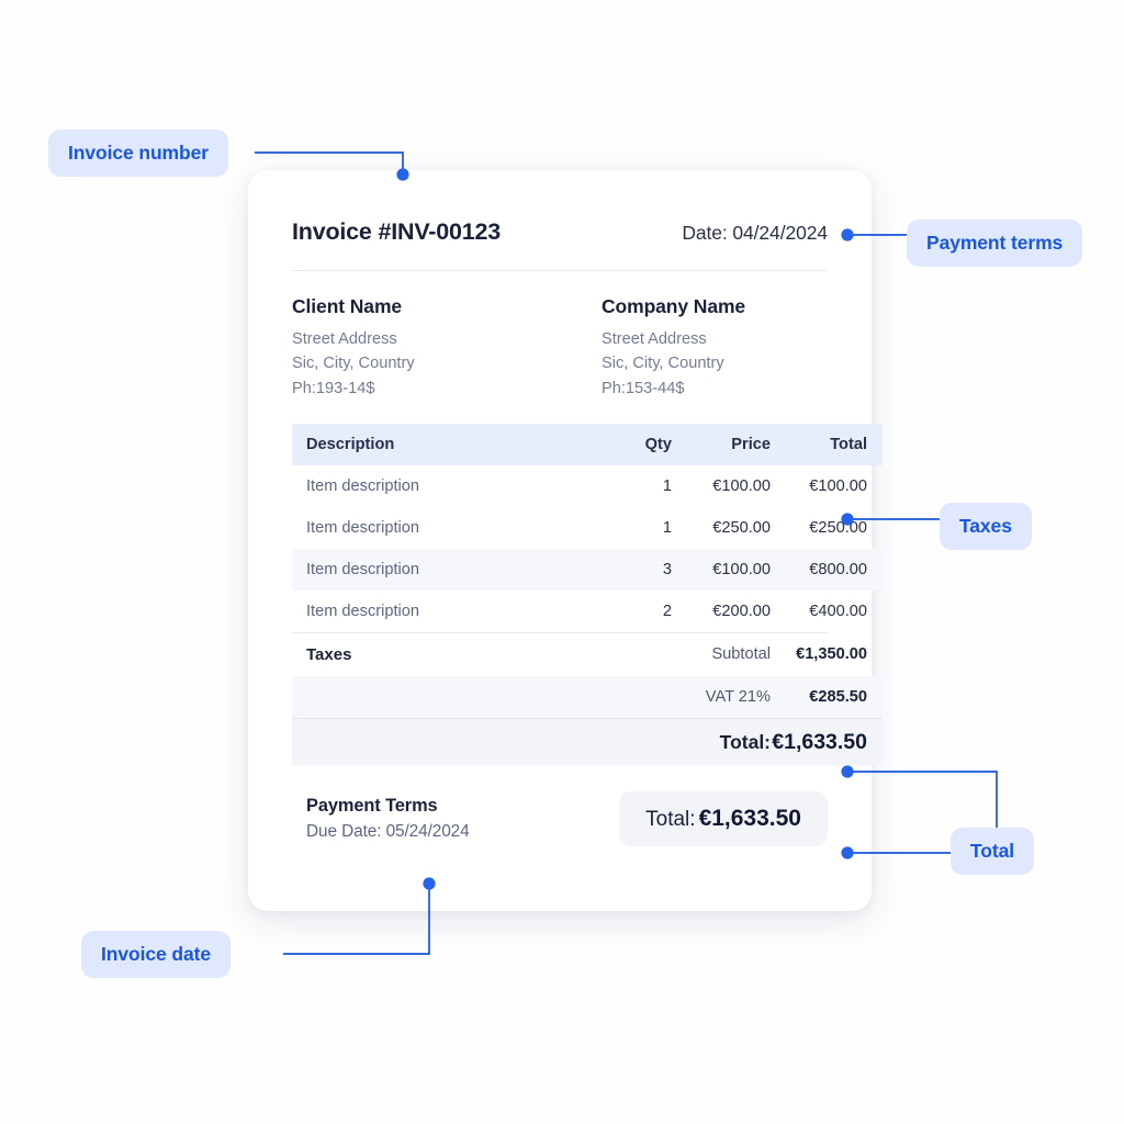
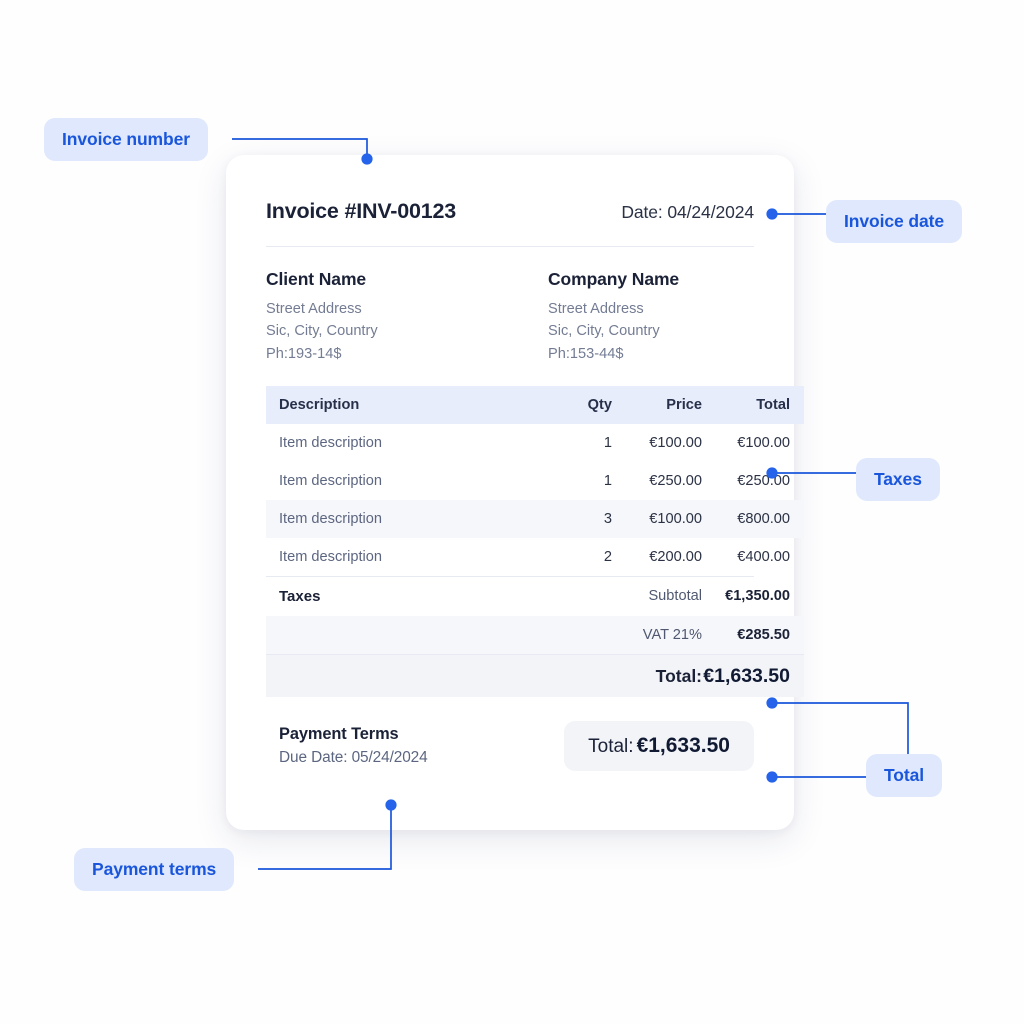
  Invoice #INV-00123
  Date: 04/24/2024
  Client Name
  Street Address
  Sic, City, Country
  Ph:193-14$
  Company Name
  Street Address
  Sic, City, Country
  Ph:153-44$
  Description	Qty	Price	Total
  Item description	1	€100.00	€100.00
  Item description	1	€250.00	€250.00
  Item description	3	€100.00	€800.00
  Item description	2	€200.00	€400.00
  Taxes	Subtotal	€1,350.00
  	VAT 21%	€285.50
  	Total:	€1,633.50
  Payment Terms
  Due Date: 05/24/2024
  Total: €1,633.50
  Invoice number
- Payment terms
+ Invoice date
  Taxes
  Total
- Invoice date
+ Payment terms
